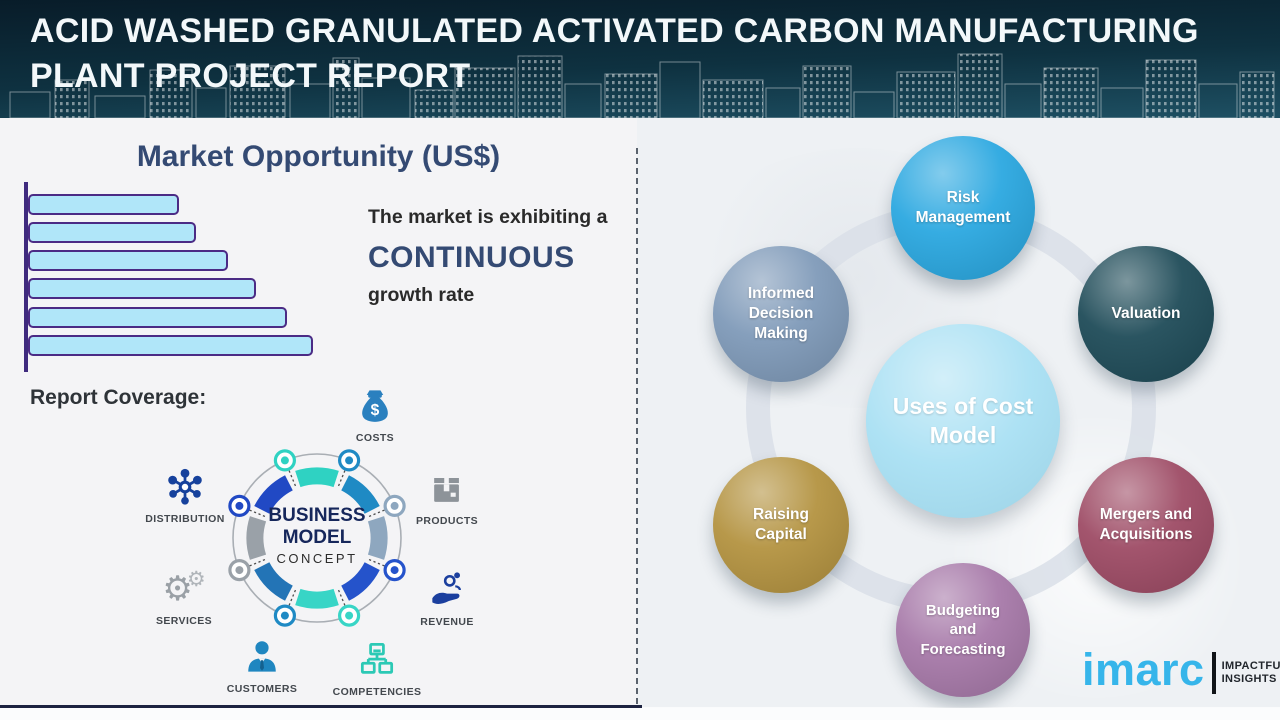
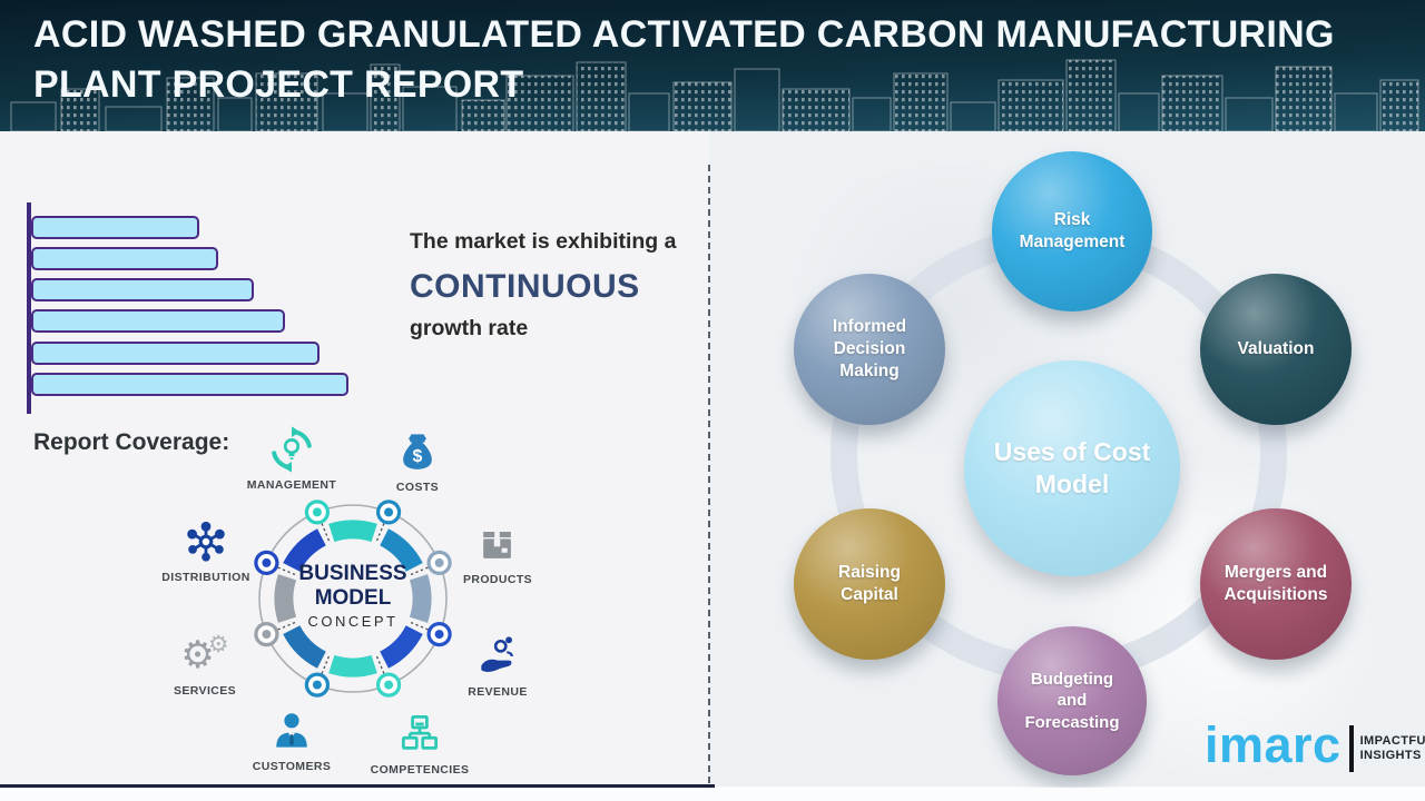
  ACID WASHED GRANULATED ACTIVATED CARBON MANUFACTURING
  PLANT PROJECT REPORT
- Market Opportunity (US$)
  The market is exhibiting a
  CONTINUOUS
  growth rate
  Report Coverage:
+ MANAGEMENT
  $
  COSTS
  DISTRIBUTION
  PRODUCTS
  ⚙
  ⚙
  SERVICES
  REVENUE
  CUSTOMERS
  COMPETENCIES
  BUSINESS
  MODEL
  CONCEPT
  Risk Management
  Informed Decision Making
  Valuation
  Raising Capital
  Mergers and Acquisitions
  Budgeting and Forecasting
  Uses of Cost Model
  imarc
  IMPACTFU
  INSIGHTS
